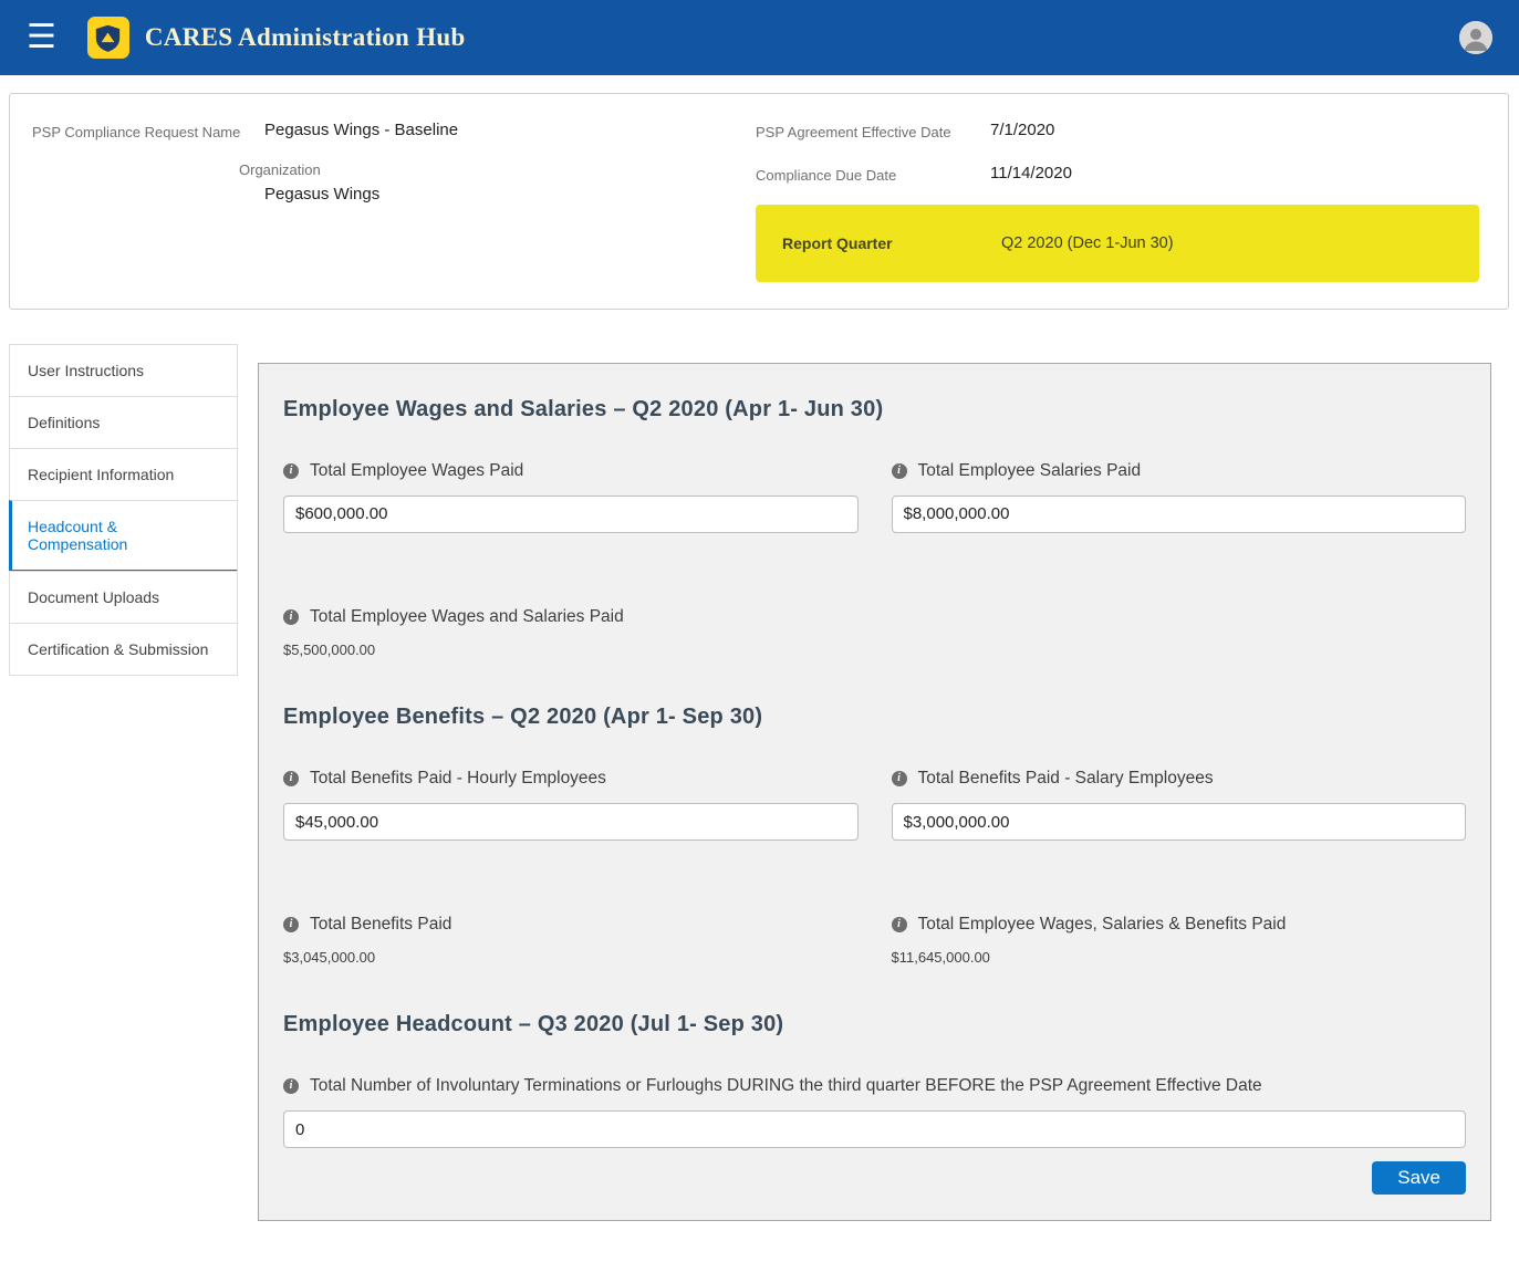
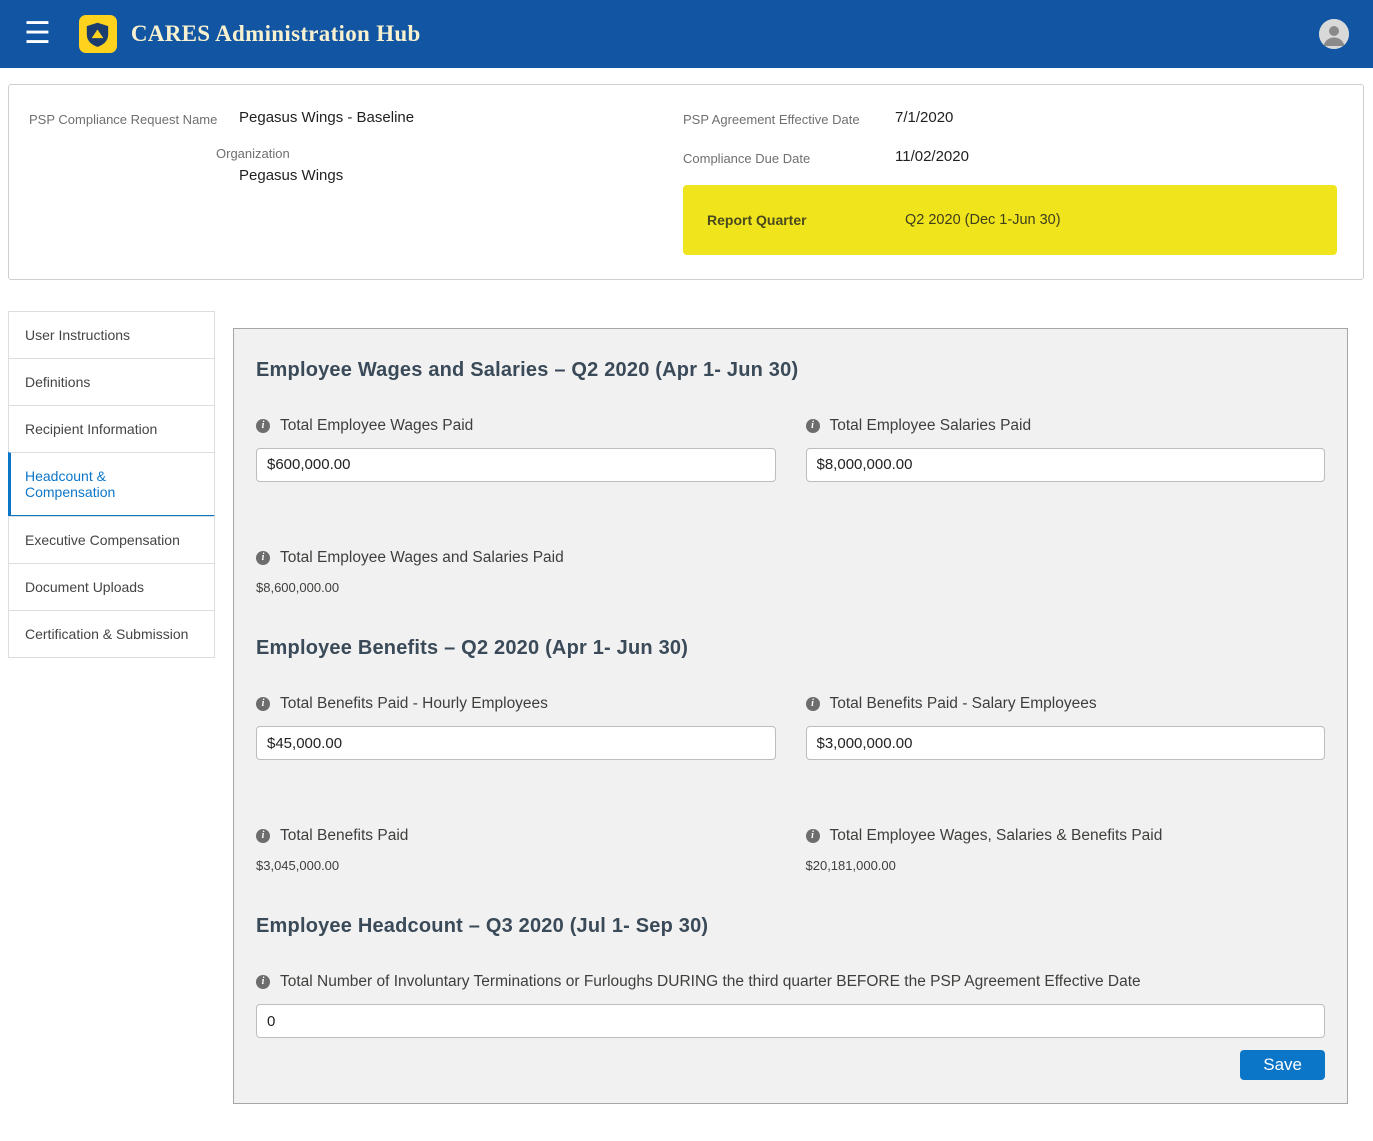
  ☰
  CARES Administration Hub
  PSP Compliance Request Name
  Pegasus Wings - Baseline
  Organization
  Pegasus Wings
  PSP Agreement Effective Date
  7/1/2020
  Compliance Due Date
- 11/14/2020
+ 11/02/2020
  Report Quarter
  Q2 2020 (Dec 1-Jun 30)
  User Instructions
  Definitions
  Recipient Information
  Headcount & Compensation
+ Executive Compensation
  Document Uploads
  Certification & Submission
  Employee Wages and Salaries – Q2 2020 (Apr 1- Jun 30)
  i
  Total Employee Wages Paid
  $600,000.00
  i
  Total Employee Salaries Paid
  $8,000,000.00
  i
  Total Employee Wages and Salaries Paid
- $5,500,000.00
+ $8,600,000.00
- Employee Benefits – Q2 2020 (Apr 1- Sep 30)
+ Employee Benefits – Q2 2020 (Apr 1- Jun 30)
  i
  Total Benefits Paid - Hourly Employees
  $45,000.00
  i
  Total Benefits Paid - Salary Employees
  $3,000,000.00
  i
  Total Benefits Paid
  $3,045,000.00
  i
  Total Employee Wages, Salaries & Benefits Paid
- $11,645,000.00
+ $20,181,000.00
  Employee Headcount – Q3 2020 (Jul 1- Sep 30)
  i
  Total Number of Involuntary Terminations or Furloughs DURING the third quarter BEFORE the PSP Agreement Effective Date
  0
  Save
